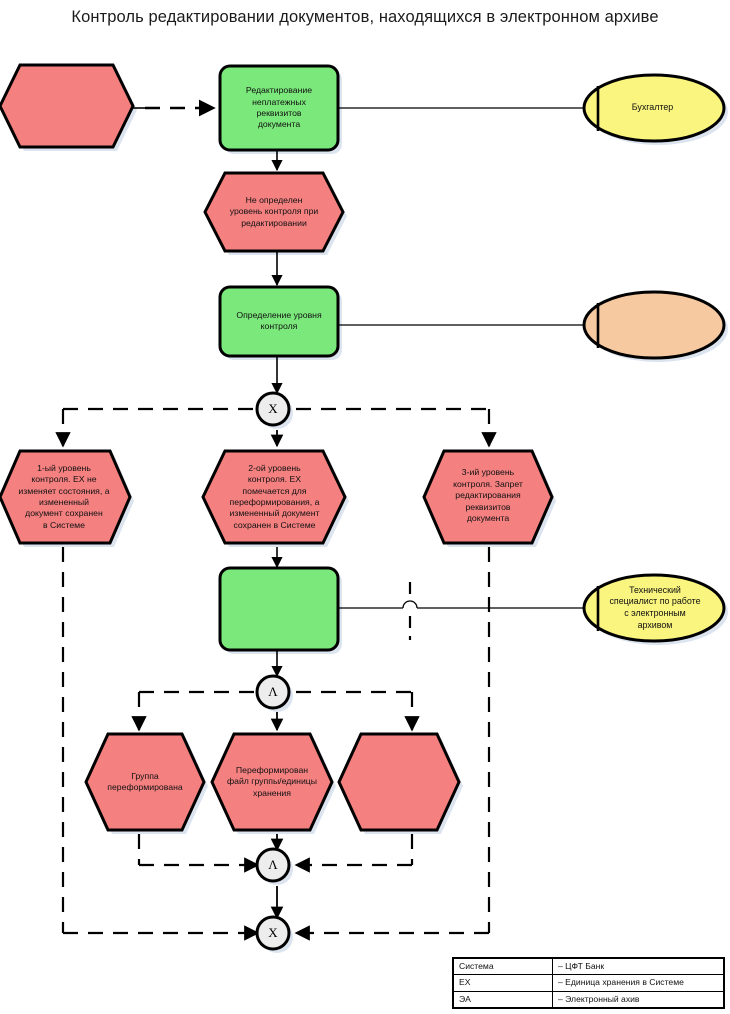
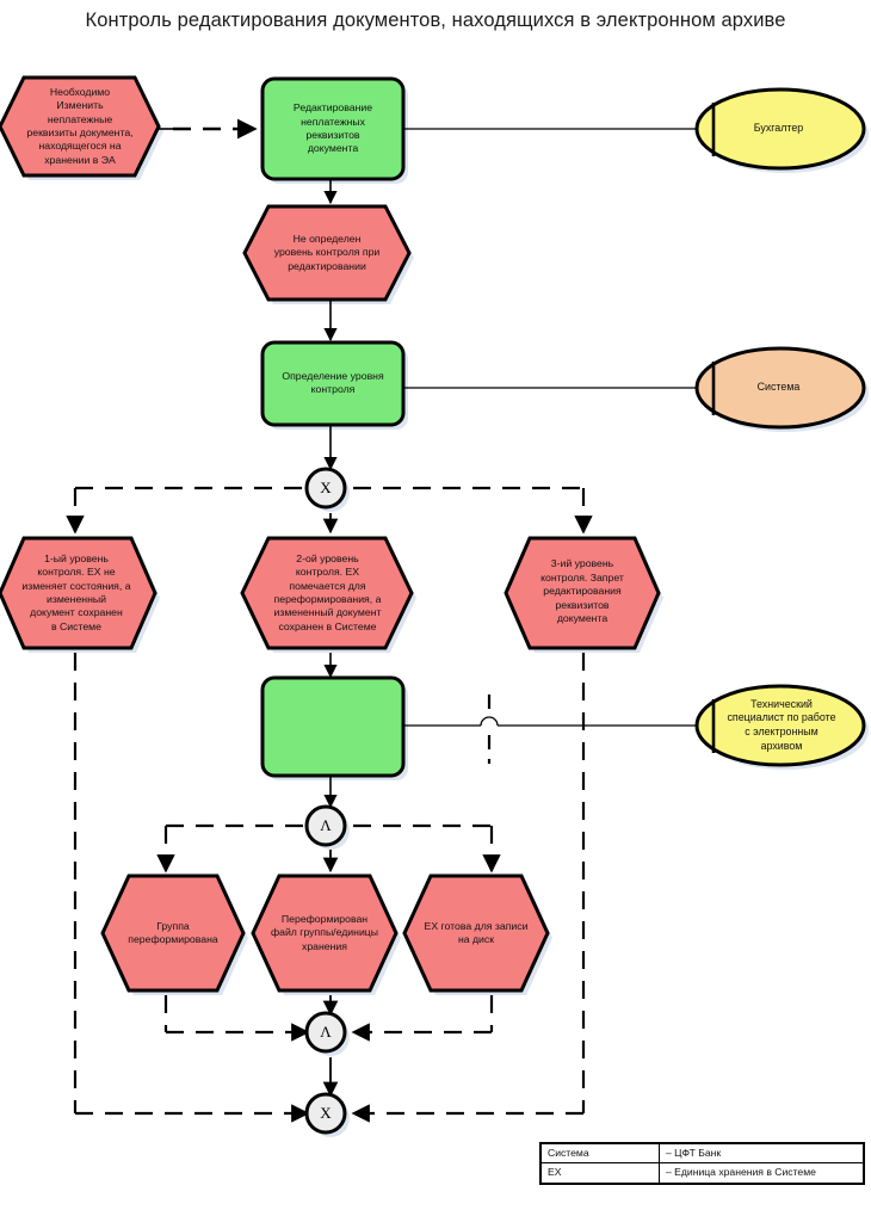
- Контроль редактировании документов, находящихся в электронном архиве
+ Контроль редактирования документов, находящихся в электронном архиве
+ Необходимо
+ Изменить
+ неплатежные
+ реквизиты документа,
+ находящегося на
+ хранении в ЭА
  Редактирование
  неплатежных
  реквизитов
  документа
  Бухгалтер
  Не определен
  уровень контроля при
  редактировании
  Определение уровня
  контроля
+ Система
  X
  1-ый уровень
  контроля. EX не
  изменяет состояния, а
  измененный
  документ сохранен
  в Системе
  2-ой уровень
  контроля. EX
  помечается для
  переформирования, а
  измененный документ
  сохранен в Системе
  3-ий уровень
  контроля. Запрет
  редактирования
  реквизитов
  документа
  Технический
  специалист по работе
  с электронным
  архивом
  Λ
  Группа
  переформирована
  Переформирован
  файл группы/единицы
  хранения
+ EX готова для записи
+ на диск
  Λ
  X
  Система	– ЦФТ Банк
  EX	– Единица хранения в Системе
- ЭА	– Электронный ахив
